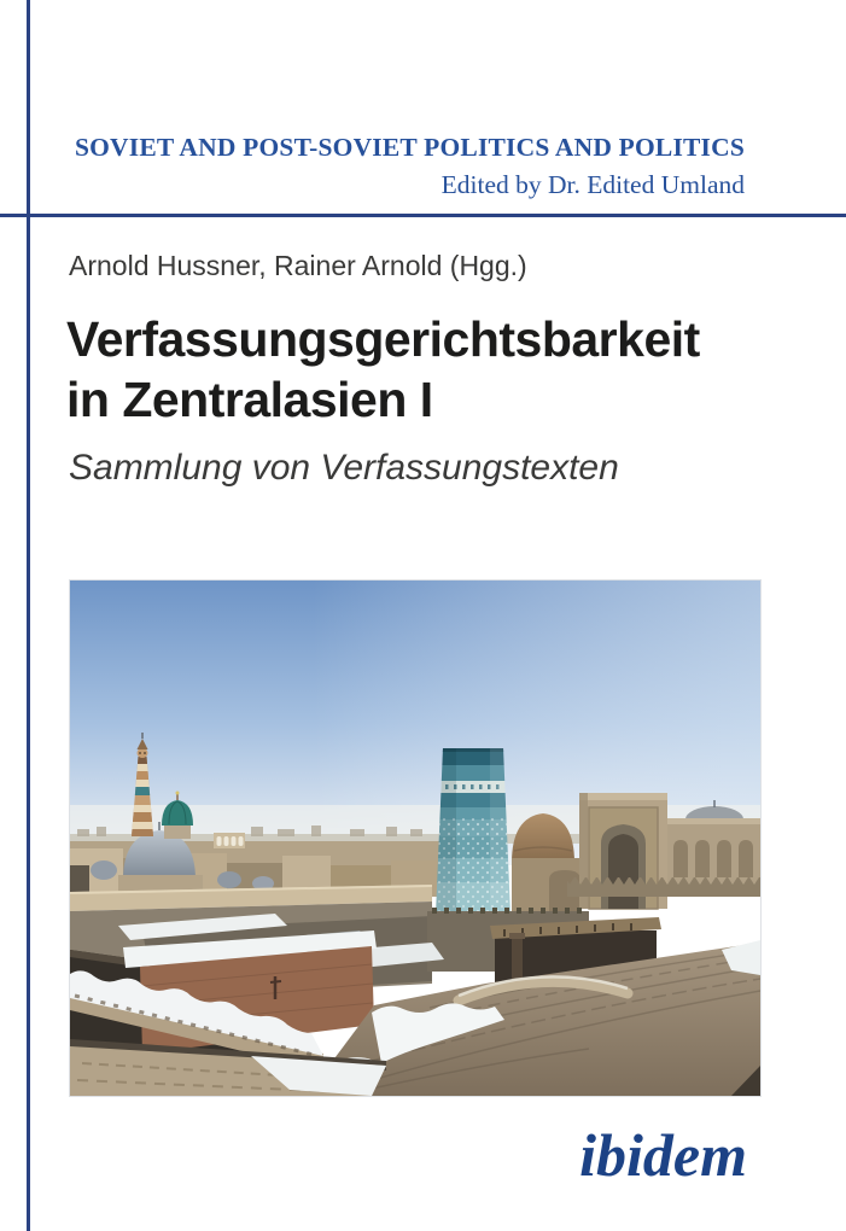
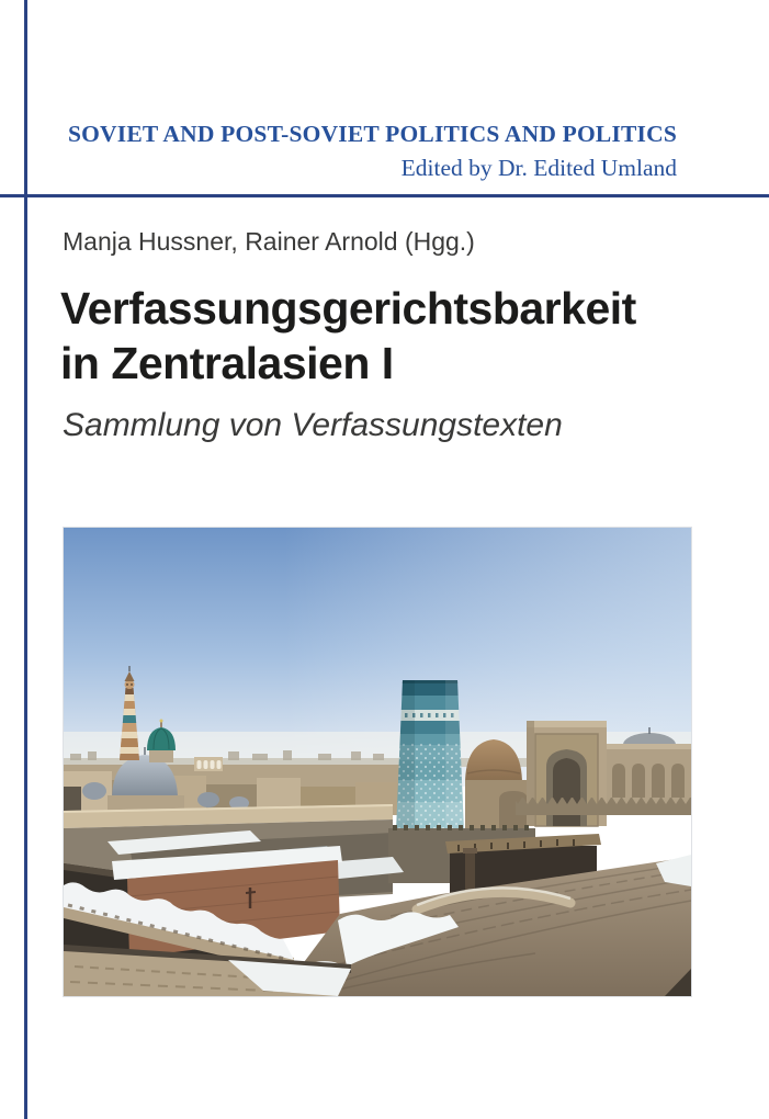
  SOVIET AND POST-SOVIET POLITICS AND POLITICS
  Edited by Dr. Edited Umland
- Arnold Hussner, Rainer Arnold (Hgg.)
+ Manja Hussner, Rainer Arnold (Hgg.)
  Verfassungsgerichtsbarkeit
  in Zentralasien I
  Sammlung von Verfassungstexten
- ibidem
